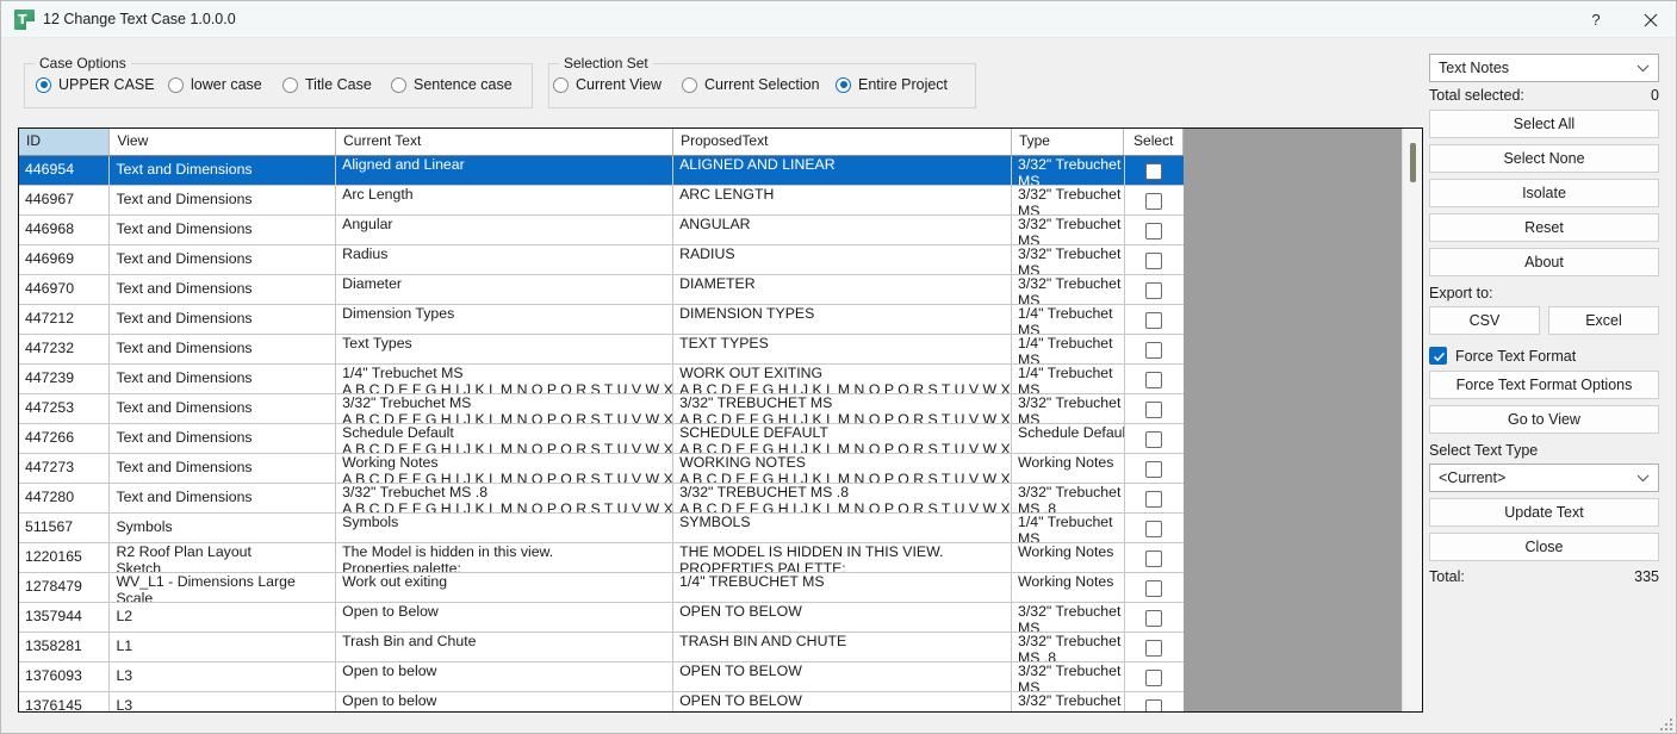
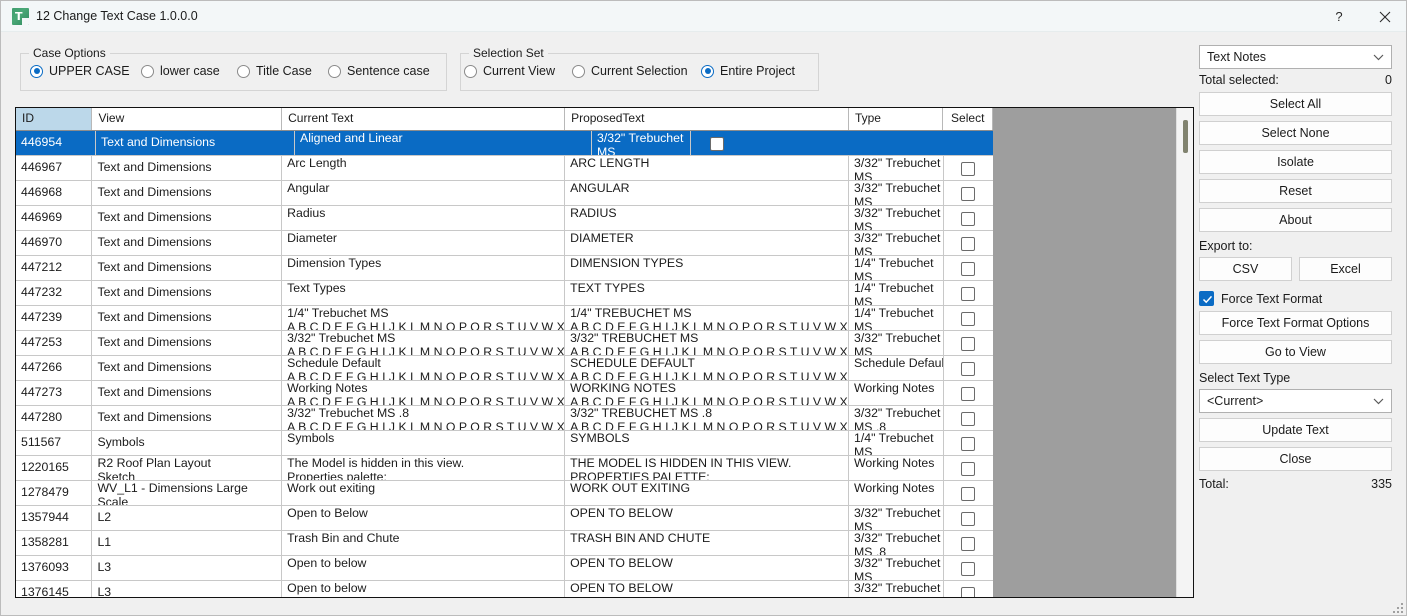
  T
  12 Change Text Case 1.0.0.0
  ?
  Case Options
  UPPER CASE
  lower case
  Title Case
  Sentence case
  Selection Set
  Current View
  Current Selection
  Entire Project
  ID
  View
  Current Text
  ProposedText
  Type
  Select
  446954
  Text and Dimensions
  Aligned and Linear
- ALIGNED AND LINEAR
  3/32" Trebuchet
  MS
  446967
  Text and Dimensions
  Arc Length
  ARC LENGTH
  3/32" Trebuchet
  MS
  446968
  Text and Dimensions
  Angular
  ANGULAR
  3/32" Trebuchet
  MS
  446969
  Text and Dimensions
  Radius
  RADIUS
  3/32" Trebuchet
  MS
  446970
  Text and Dimensions
  Diameter
  DIAMETER
  3/32" Trebuchet
  MS
  447212
  Text and Dimensions
  Dimension Types
  DIMENSION TYPES
  1/4" Trebuchet
  MS
  447232
  Text and Dimensions
  Text Types
  TEXT TYPES
  1/4" Trebuchet
  MS
  447239
  Text and Dimensions
  1/4" Trebuchet MS
  A B C D E F G H I J K L M N O P Q R S T U V W X
- WORK OUT EXITING
+ 1/4" TREBUCHET MS
  A B C D E F G H I J K L M N O P Q R S T U V W X
  1/4" Trebuchet
  MS
  447253
  Text and Dimensions
  3/32" Trebuchet MS
  A B C D E F G H I J K L M N O P Q R S T U V W X
  3/32" TREBUCHET MS
  A B C D E F G H I J K L M N O P Q R S T U V W X
  3/32" Trebuchet
  MS
  447266
  Text and Dimensions
  Schedule Default
  A B C D E F G H I J K L M N O P Q R S T U V W X
  SCHEDULE DEFAULT
  A B C D E F G H I J K L M N O P Q R S T U V W X
  Schedule Defau
  447273
  Text and Dimensions
  Working Notes
  A B C D E F G H I J K L M N O P Q R S T U V W X
  WORKING NOTES
  A B C D E F G H I J K L M N O P Q R S T U V W X
  Working Notes
  447280
  Text and Dimensions
  3/32" Trebuchet MS .8
  A B C D E F G H I J K L M N O P Q R S T U V W X
  3/32" TREBUCHET MS .8
  A B C D E F G H I J K L M N O P Q R S T U V W X
  3/32" Trebuchet
  MS .8
  511567
  Symbols
  Symbols
  SYMBOLS
  1/4" Trebuchet
  MS
  1220165
  R2 Roof Plan Layout
  Sketch
  The Model is hidden in this view.
  Properties palette:
  THE MODEL IS HIDDEN IN THIS VIEW.
  PROPERTIES PALETTE:
  Working Notes
  1278479
  WV_L1 - Dimensions Large
  Scale
  Work out exiting
- 1/4" TREBUCHET MS
+ WORK OUT EXITING
  Working Notes
  1357944
  L2
  Open to Below
  OPEN TO BELOW
  3/32" Trebuchet
  MS
  1358281
  L1
  Trash Bin and Chute
  TRASH BIN AND CHUTE
  3/32" Trebuchet
  MS .8
  1376093
  L3
  Open to below
  OPEN TO BELOW
  3/32" Trebuchet
  MS
  1376145
  L3
  Open to below
  OPEN TO BELOW
  3/32" Trebuchet
  Text Notes
  Total selected:
  0
  Select All
  Select None
  Isolate
  Reset
  About
  Export to:
  CSV
  Excel
  Force Text Format
  Force Text Format Options
  Go to View
  Select Text Type
  <Current>
  Update Text
  Close
  Total:
  335
